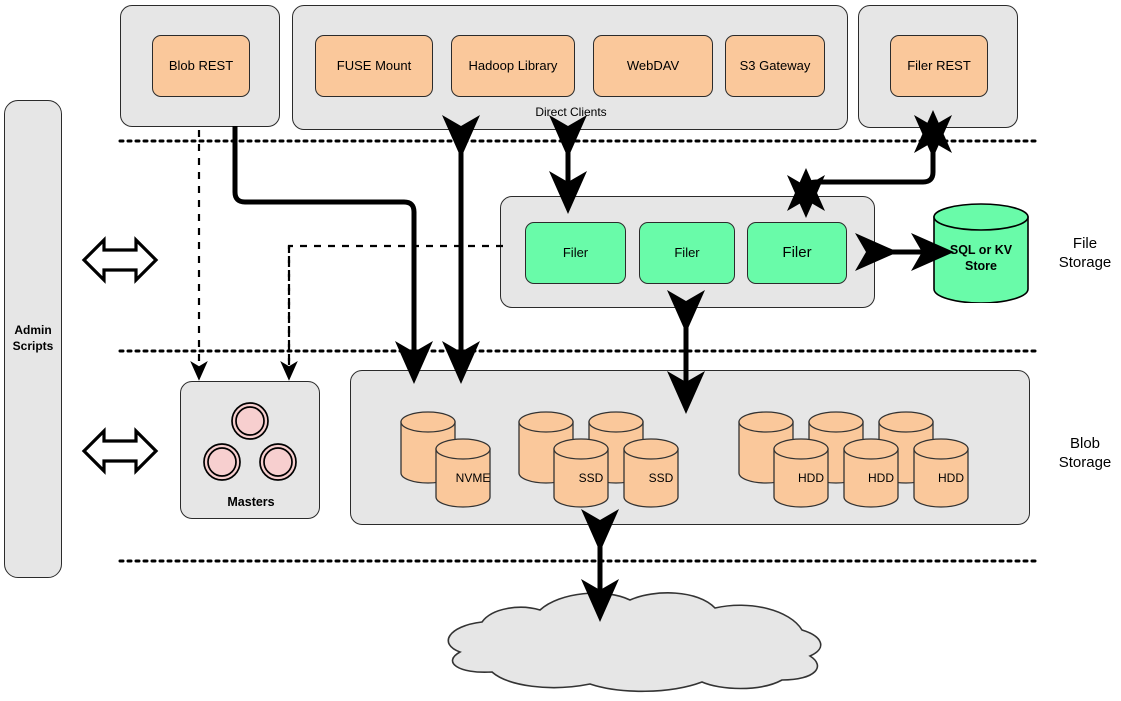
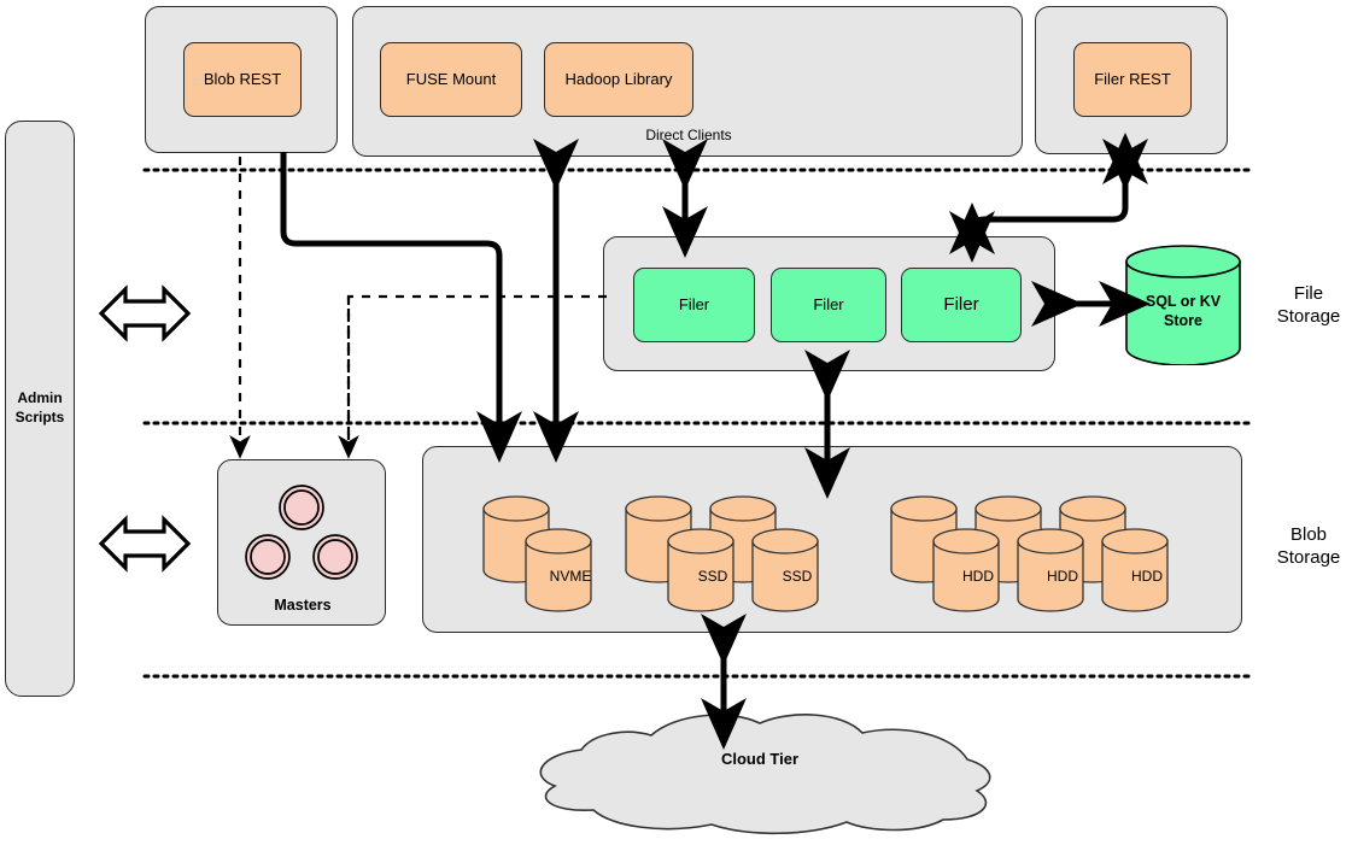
  Admin
  Scripts
  Blob REST
  FUSE Mount
  Hadoop Library
- WebDAV
- S3 Gateway
  Direct Clients
  Filer REST
  Filer
  Filer
  Filer
  SQL or KV
  Store
  Masters
  NVME
  SSD
  SSD
  HDD
  HDD
  HDD
+ Cloud Tier
  File Storage
  Blob Storage
